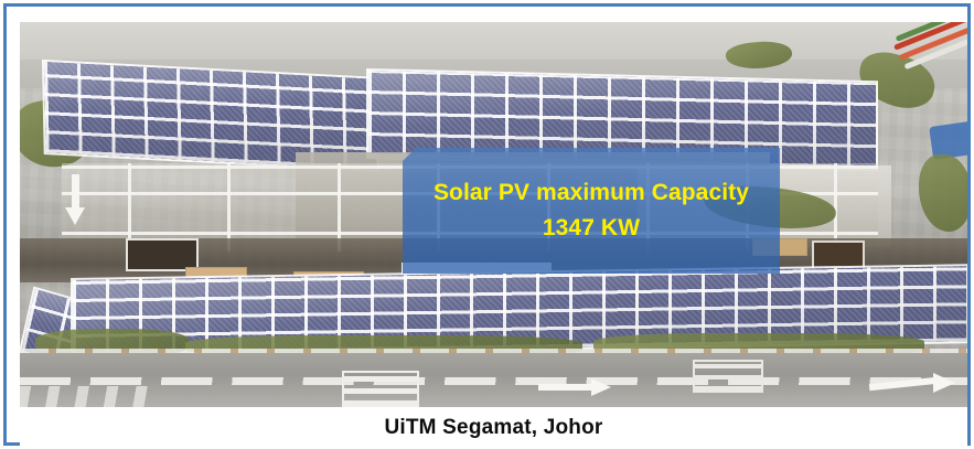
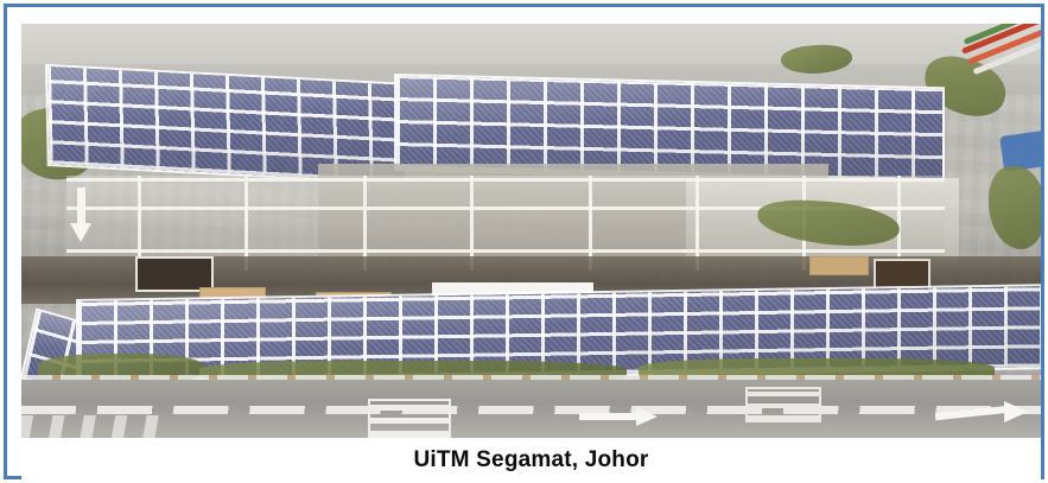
- Solar PV maximum Capacity
- 1347 KW
  UiTM Segamat, Johor
